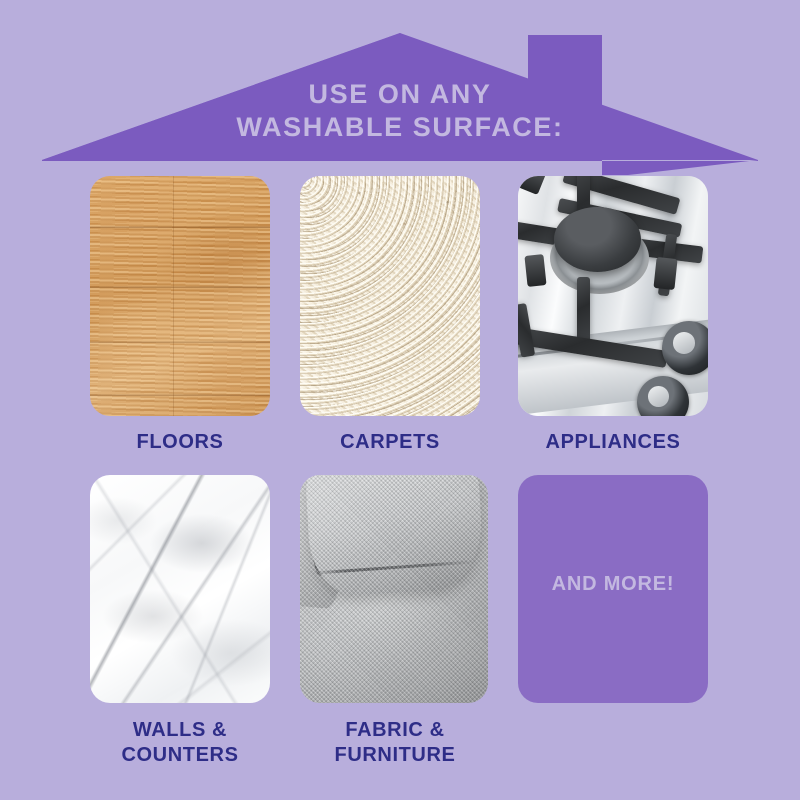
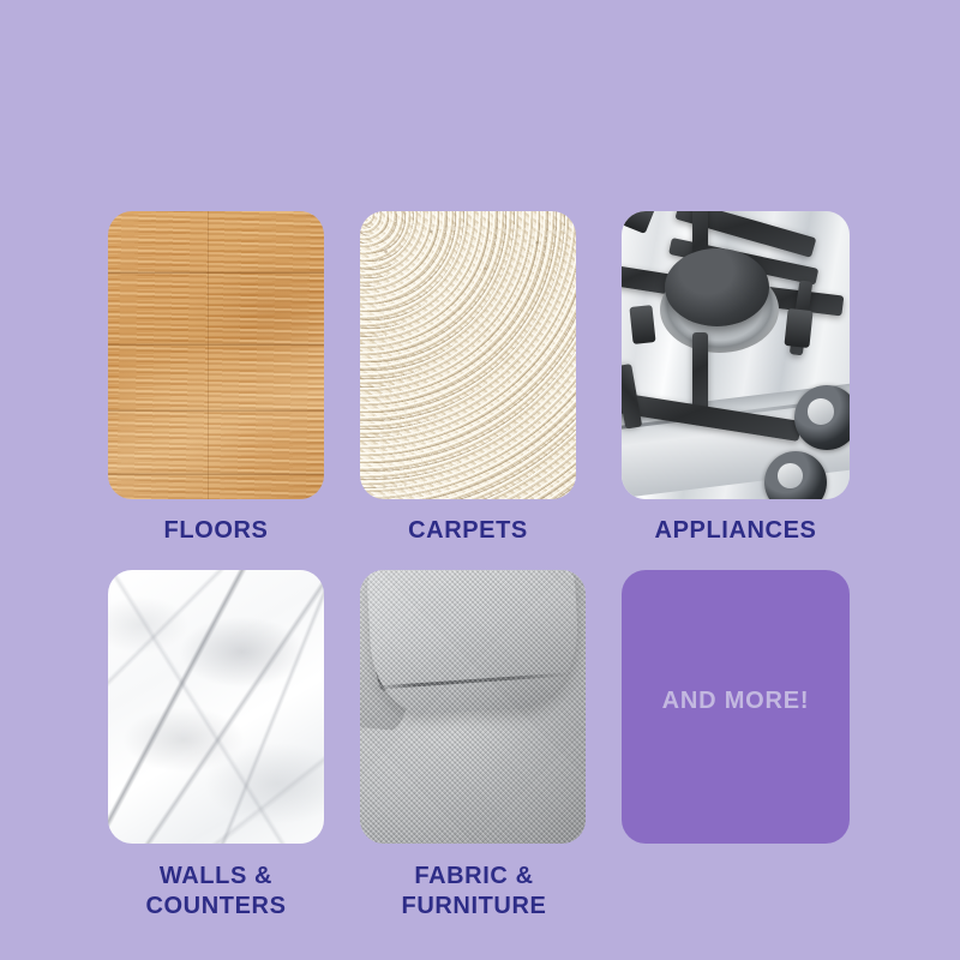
- USE ON ANY
- WASHABLE SURFACE:
  FLOORS
  CARPETS
  APPLIANCES
  WALLS &
  COUNTERS
  FABRIC &
  FURNITURE
  AND MORE!
